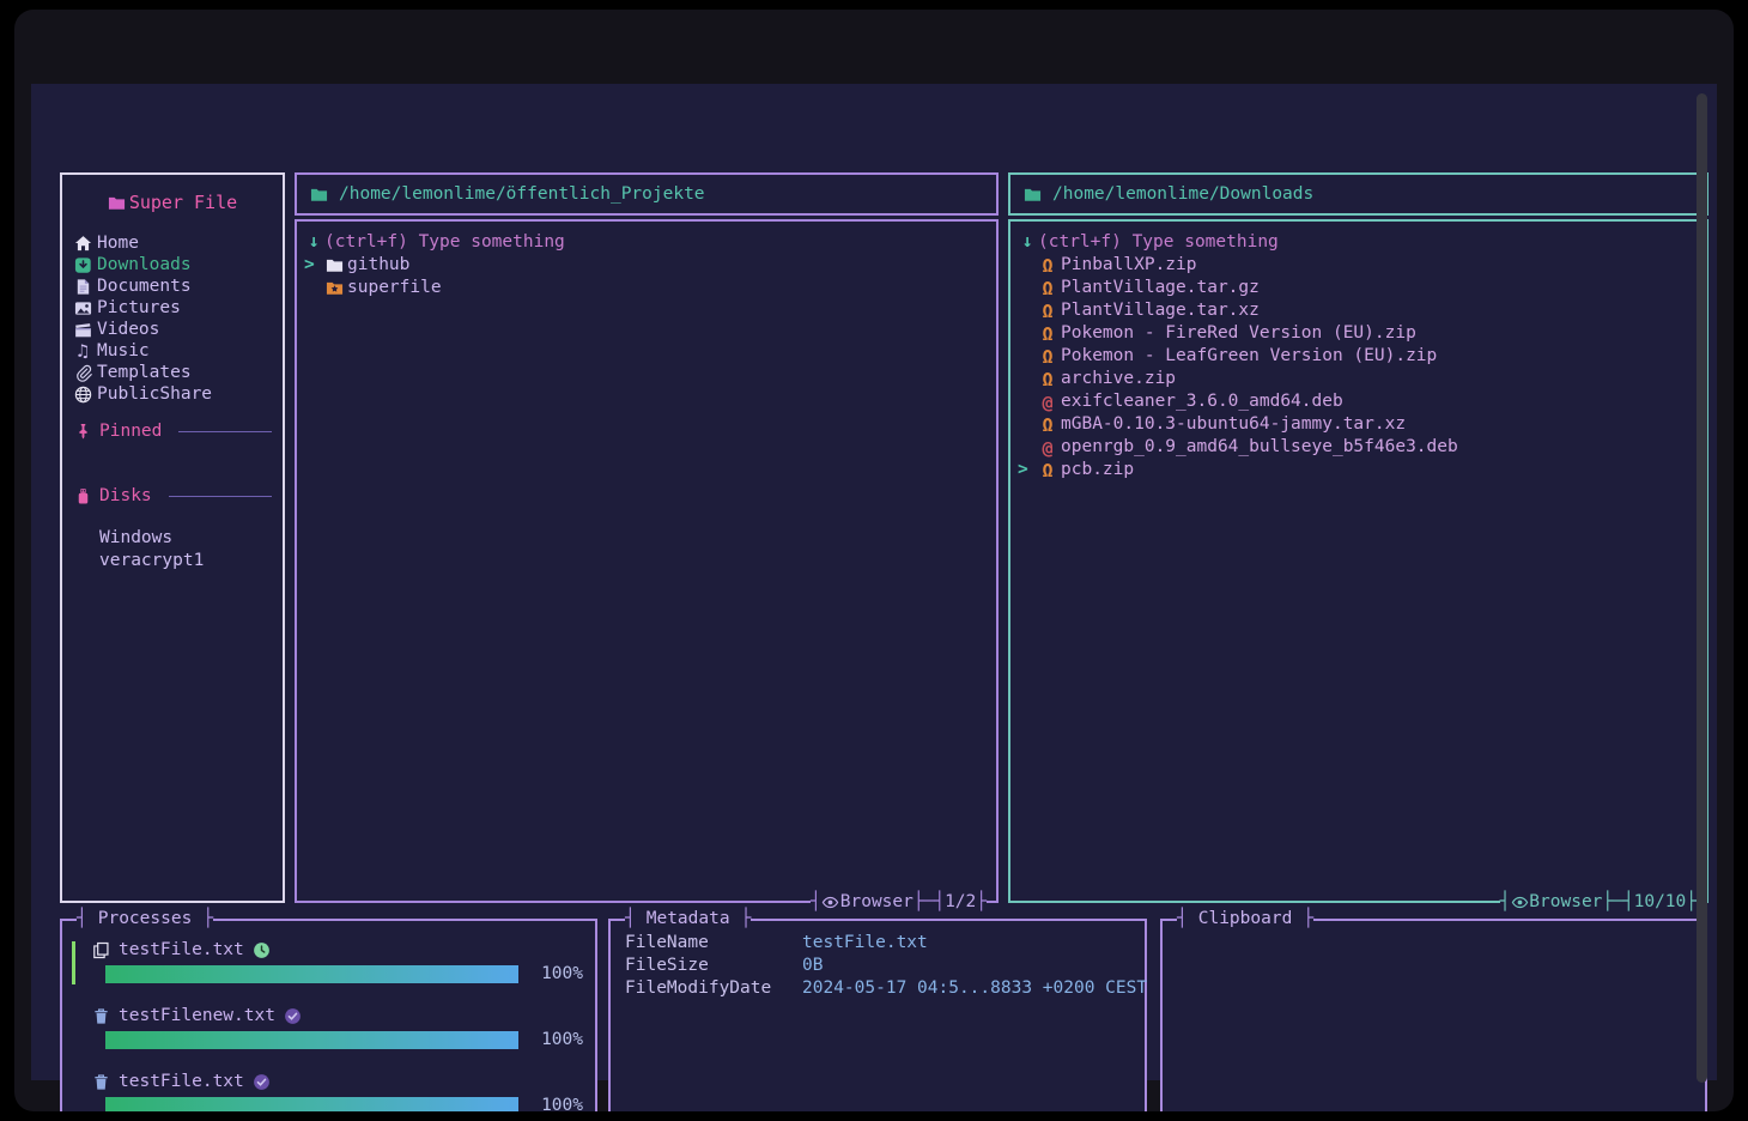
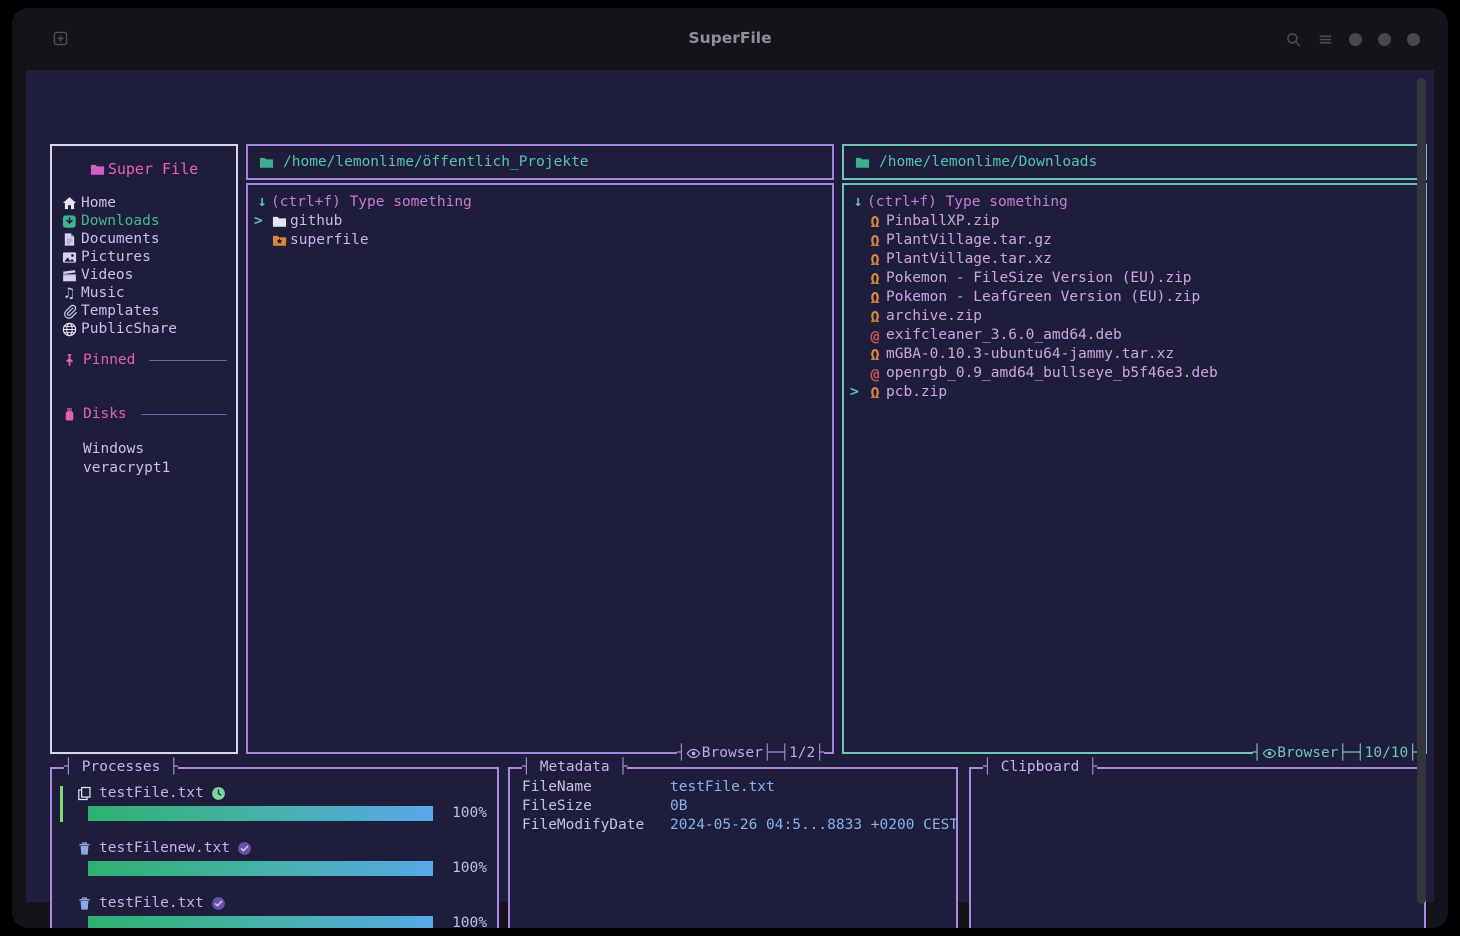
+ SuperFile
  Super File
  Home
  Downloads
  Documents
  Pictures
  Videos
  ♫
  Music
  Templates
  PublicShare
  Pinned
  Disks
  Windows
  veracrypt1
  /home/lemonlime/öffentlich_Projekte
  ↓
  (ctrl+f) Type something
  >
  github
  superfile
  Browser
  1/2
  /home/lemonlime/Downloads
  ↓
  (ctrl+f) Type something
  Ω
  PinballXP.zip
  Ω
  PlantVillage.tar.gz
  Ω
  PlantVillage.tar.xz
  Ω
- Pokemon - FireRed Version (EU).zip
+ Pokemon - FileSize Version (EU).zip
  Ω
  Pokemon - LeafGreen Version (EU).zip
  Ω
  archive.zip
  @
  exifcleaner_3.6.0_amd64.deb
  Ω
  mGBA-0.10.3-ubuntu64-jammy.tar.xz
  @
  openrgb_0.9_amd64_bullseye_b5f46e3.deb
  >
  Ω
  pcb.zip
  Browser
  10/10
  Processes
  testFile.txt
  100%
  testFilenew.txt
  100%
  testFile.txt
  100%
  Metadata
  FileName
  testFile.txt
  FileSize
  0B
  FileModifyDate
- 2024-05-17 04:5...8833 +0200 CEST
+ 2024-05-26 04:5...8833 +0200 CEST
  Clipboard
